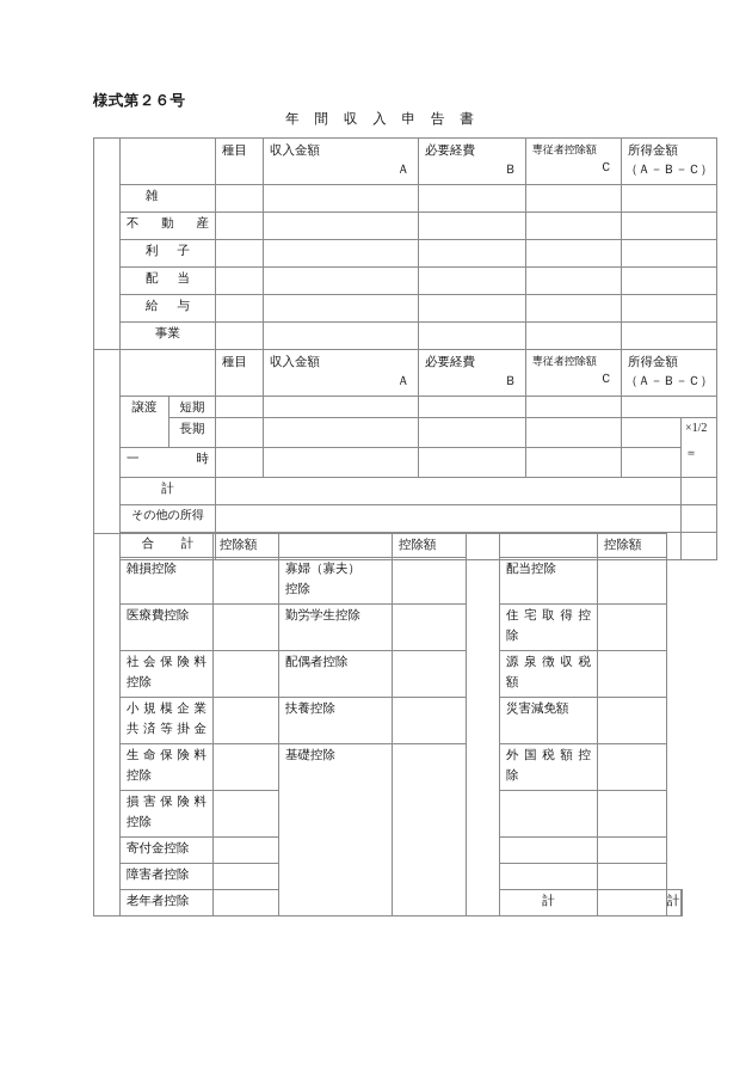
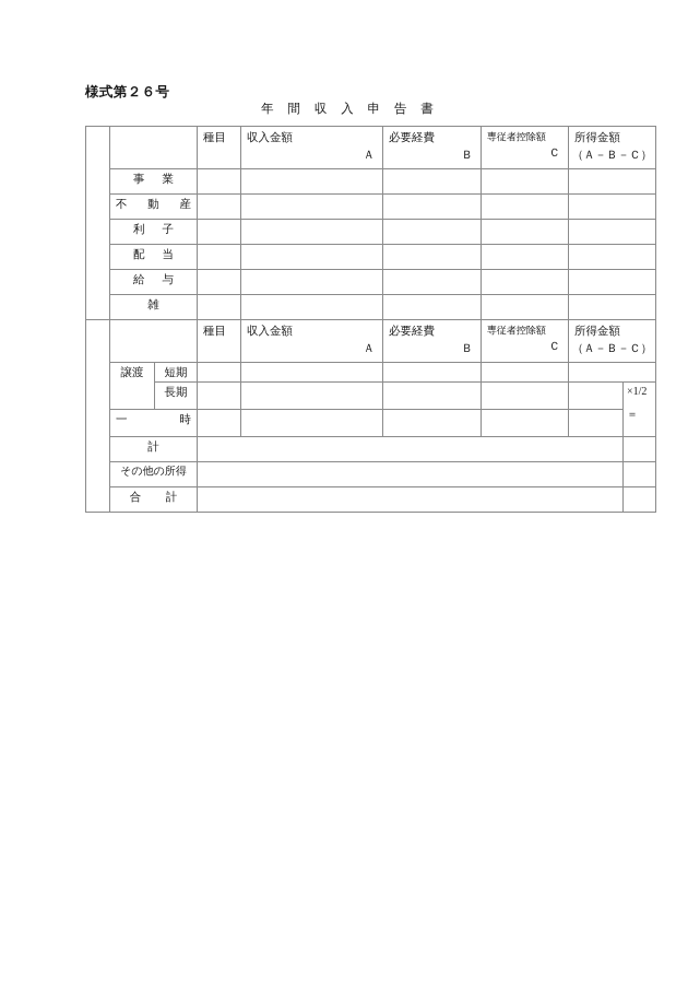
  様式第２６号
  年 間 収 入 申 告 書
  		種目	収入金額 Ａ	必要経費 Ｂ	専従者控除額 Ｃ	所得金額 （Ａ－Ｂ－Ｃ）
- 雑
+ 事業
  不動産
  利子
  配当
  給与
- 事業
+ 雑
  		種目	収入金額 Ａ	必要経費 Ｂ	専従者控除額 Ｃ	所得金額 （Ａ－Ｂ－Ｃ）
  譲渡	短期
  長期						×1/2 ＝
  一 時
  計
  その他の所得
  合 計
- 		控除額		控除額			控除額
- 雑損控除		寡婦（寡夫） 控除		配当控除
- 医療費控除		勤労学生控除		住宅取得控 除
- 社会保険料 控除		配偶者控除		源泉徴収税 額
- 小規模企業 共済等掛金		扶養控除		災害減免額
- 生命保険料 控除		基礎控除		外国税額控 除
- 損害保険料 控除
- 寄付金控除
- 障害者控除
- 老年者控除		計		計
